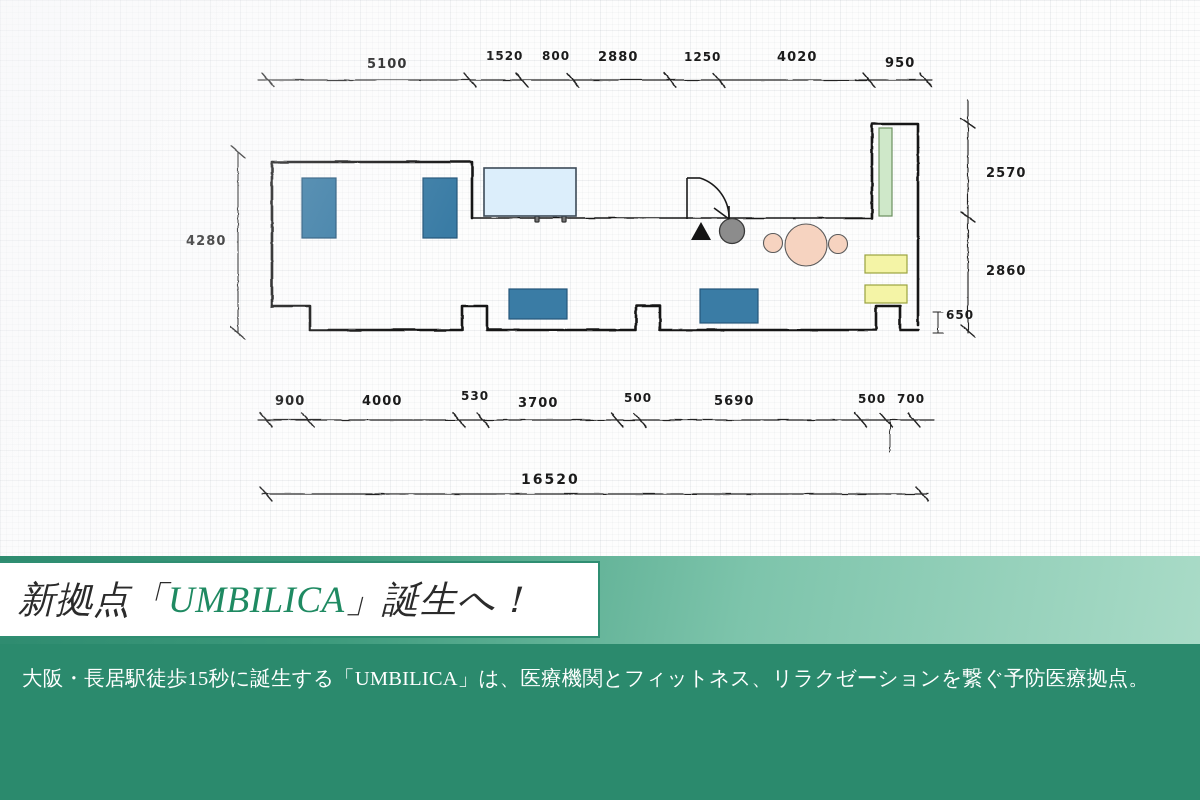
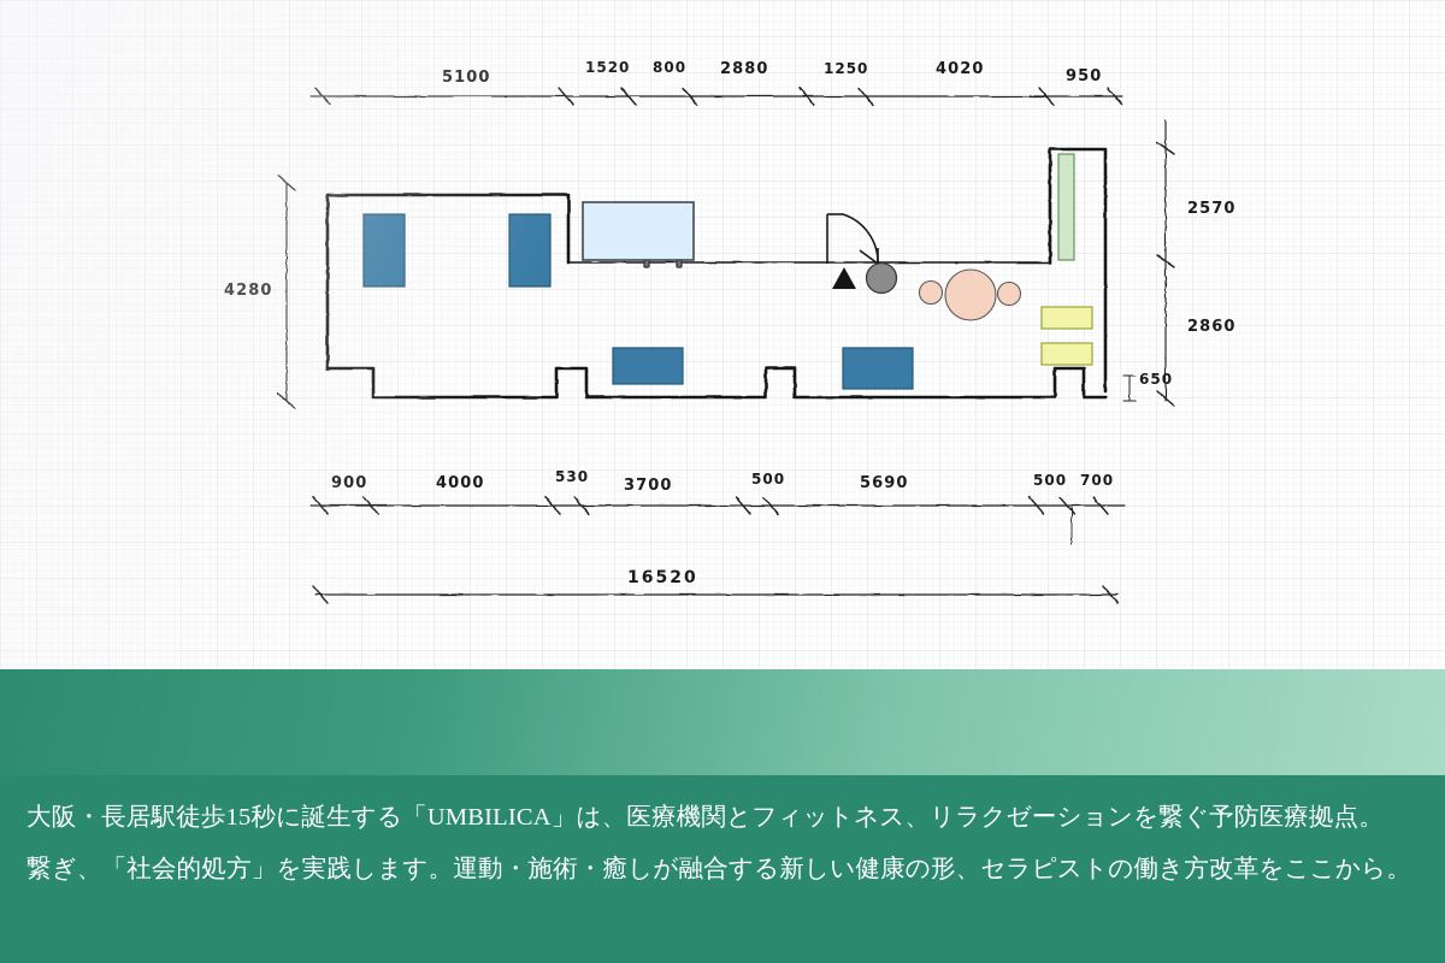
- 新拠点「UMBILICA」誕生へ！
  大阪・長居駅徒歩15秒に誕生する「UMBILICA」は、医療機関とフィットネス、リラクゼーションを繋ぐ予防医療拠点。
+ 繋ぎ、「社会的処方」を実践します。運動・施術・癒しが融合する新しい健康の形、セラピストの働き方改革をここから。
